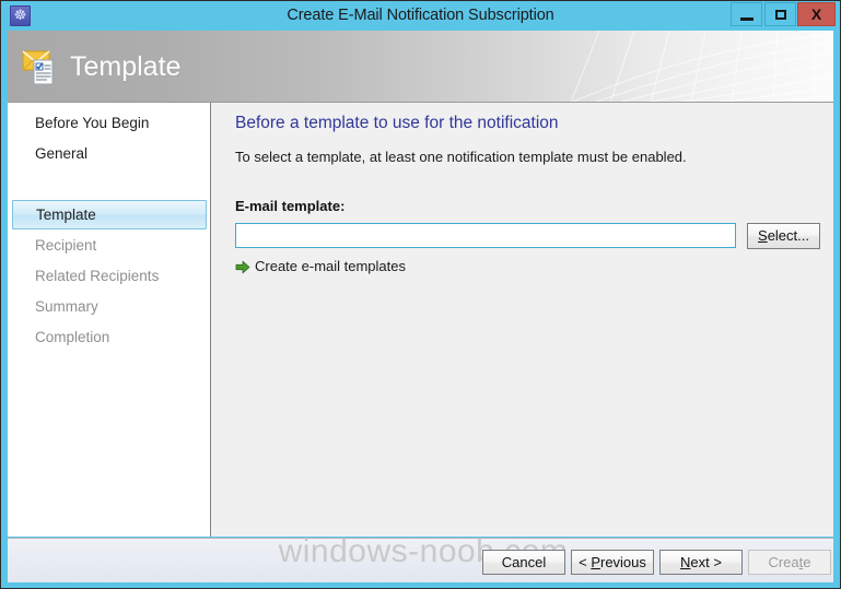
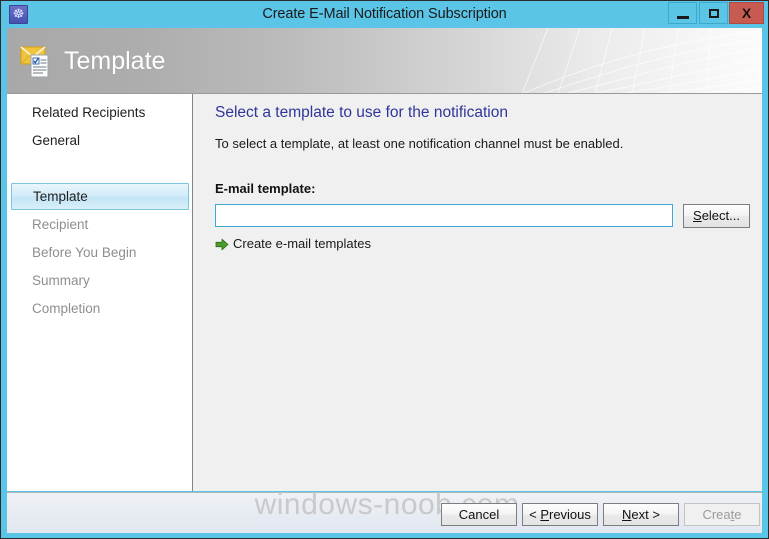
  ☸
  Create E-Mail Notification Subscription
  X
  Template
- Before You Begin
+ Related Recipients
  General
  Template
  Recipient
- Related Recipients
+ Before You Begin
  Summary
  Completion
- Before a template to use for the notification
+ Select a template to use for the notification
- To select a template, at least one notification template must be enabled.
+ To select a template, at least one notification channel must be enabled.
  E-mail template:
  Select...
  Create e-mail templates
  Cancel
  < Previous
  Next >
  Create
